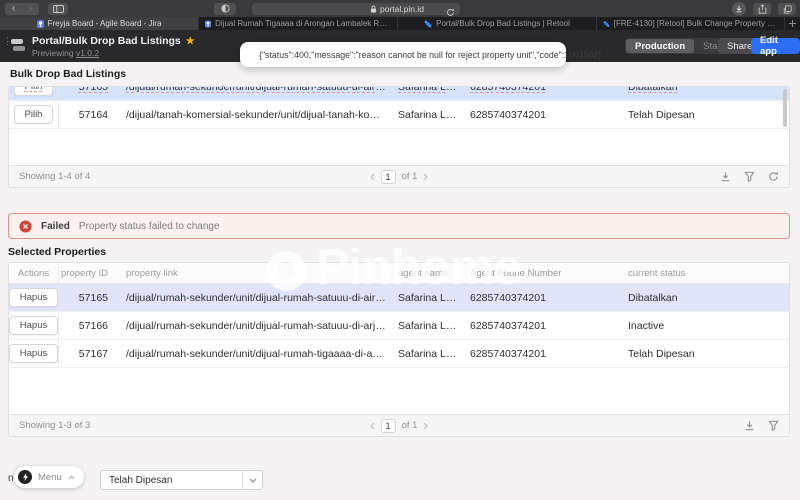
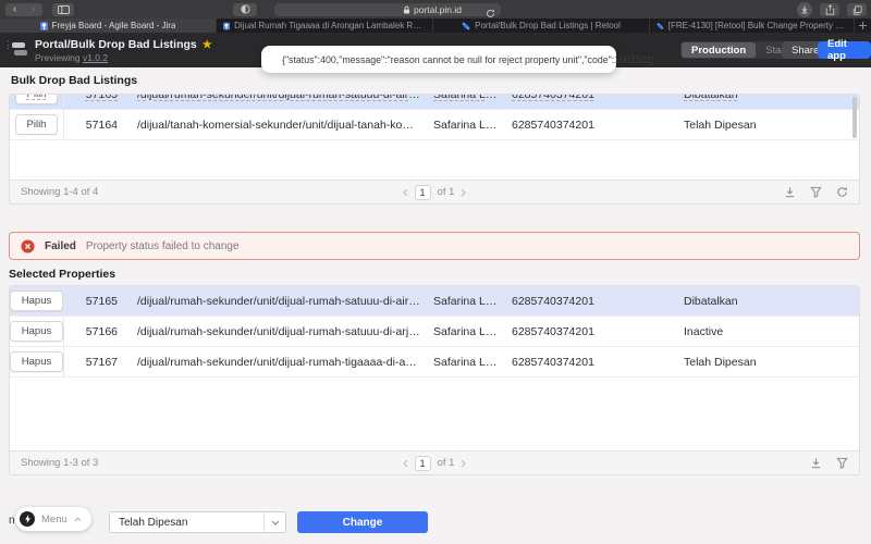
  ‹
  ›
  portal.pin.id
  Freyja Board - Agile Board - Jira
  Dijual Rumah Tigaaaa di Arongan Lambalek Rp 1
  Portal/Bulk Drop Bad Listings | Retool
  [FRE-4130] [Retool] Bulk Change Property Sta
  ⋮
  Portal/Bulk Drop Bad Listings
  ★
  Previewing v1.0.2
  Production
  Share
  Edit app
  {"status":400,"message":"reason cannot be null for reject property unit","code":1001502}
  Bulk Drop Bad Listings
  Pilih
  57165
  /dijual/rumah-sekunder/unit/dijual-rumah-satuuu-di-air-k
  Safarina Lutf
  6285740374201
  Dibatalkan
  Pilih
  57164
  /dijual/tanah-komersial-sekunder/unit/dijual-tanah-komer
  Safarina Lutf
  6285740374201
  Telah Dipesan
  Showing 1-4 of 4
  1
  of 1
  Failed
  Property status failed to change
- Pinhome
  Selected Properties
- Actions
- property ID
- property link
- agent name
- Agent Phone Number
- current status
  Hapus
  57165
  /dijual/rumah-sekunder/unit/dijual-rumah-satuuu-di-air-k
  Safarina Lutf
  6285740374201
  Dibatalkan
  Hapus
  57166
  /dijual/rumah-sekunder/unit/dijual-rumah-satuuu-di-arjas
  Safarina Lutf
  6285740374201
  Inactive
  Hapus
  57167
  /dijual/rumah-sekunder/unit/dijual-rumah-tigaaaa-di-aron
  Safarina Lutf
  6285740374201
  Telah Dipesan
  Showing 1-3 of 3
  1
  of 1
  n
  Menu
  Telah Dipesan
+ Change
